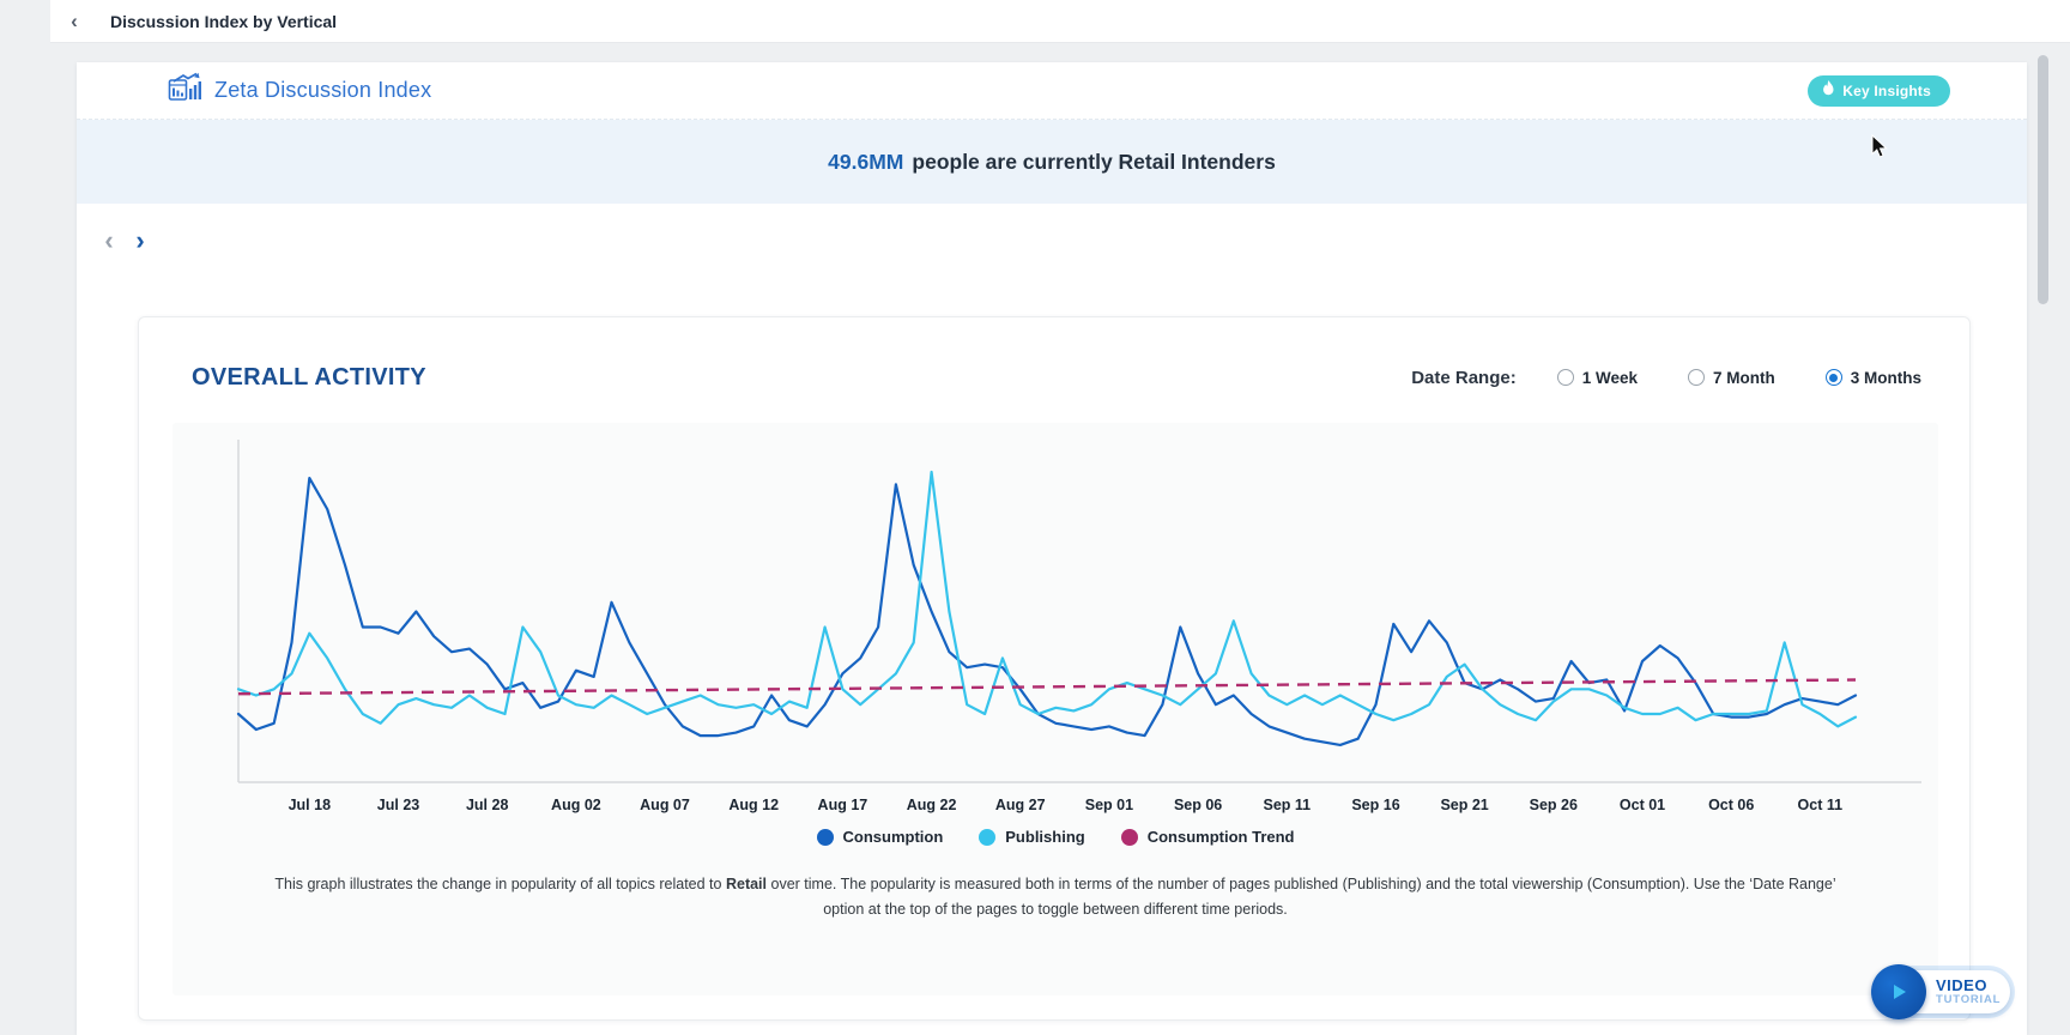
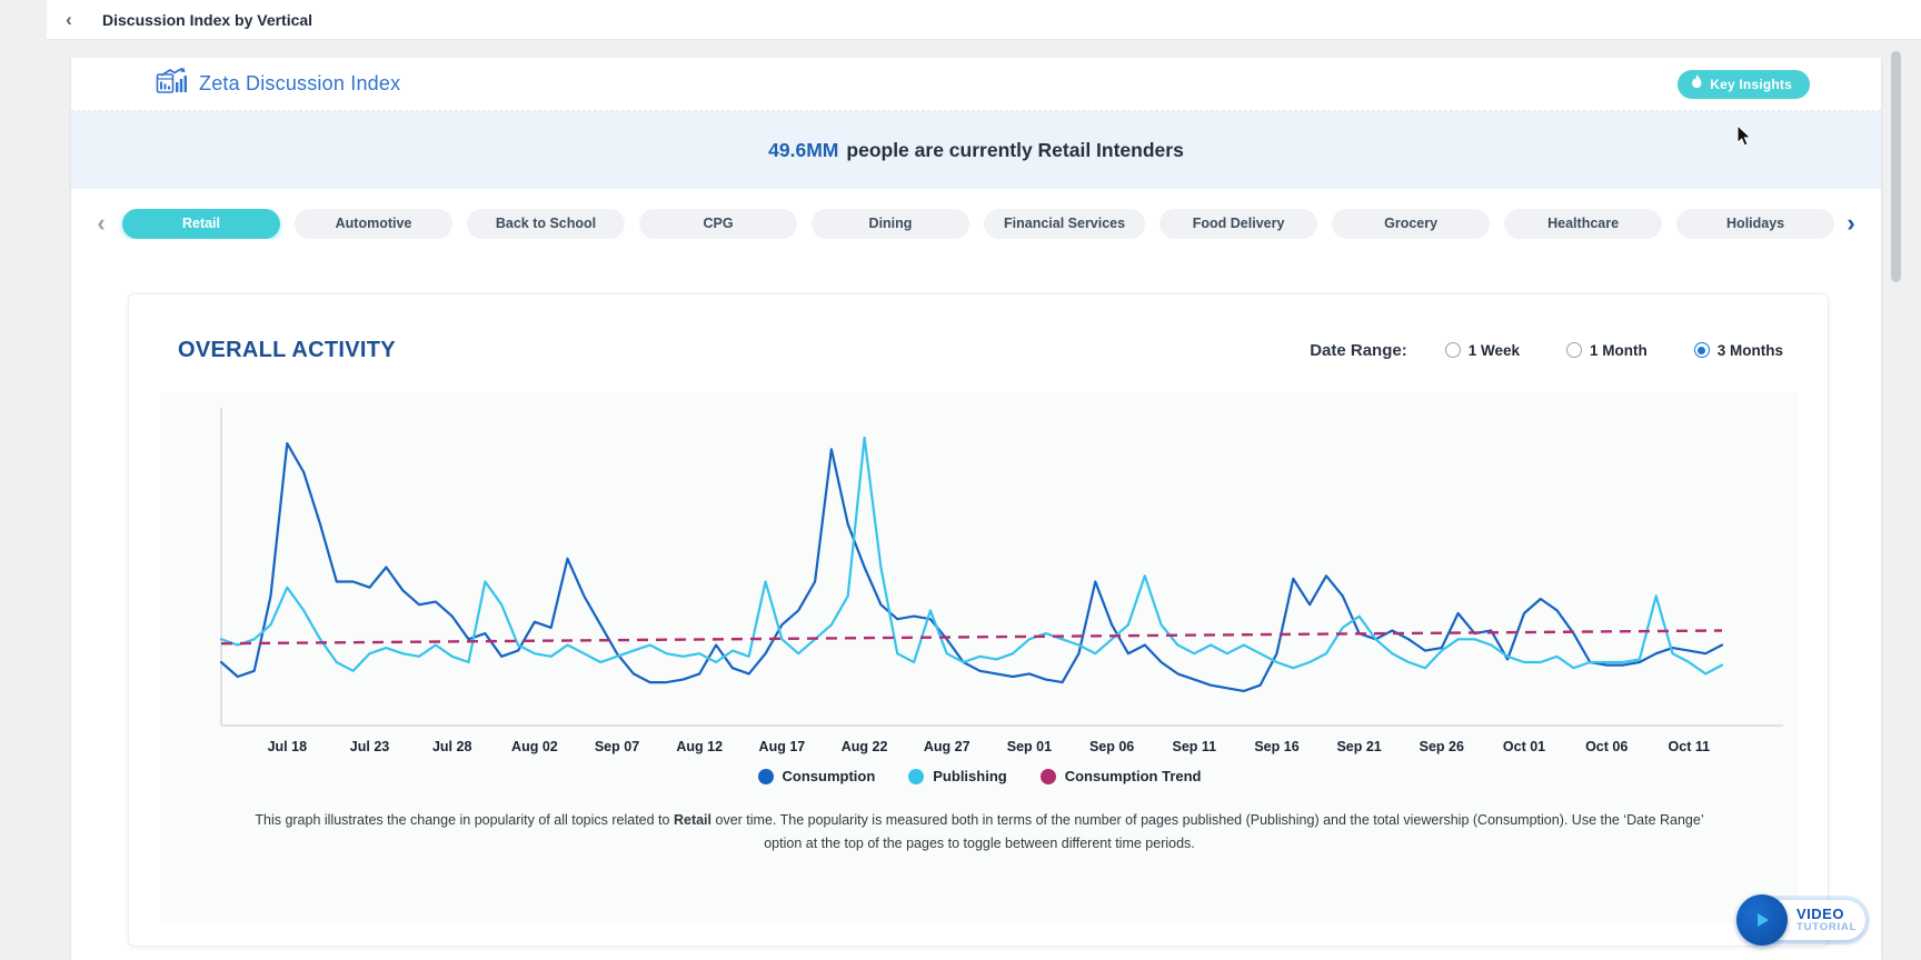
  ‹
  Discussion Index by Vertical
  Zeta Discussion Index
  Key Insights
  49.6MM
  people are currently Retail Intenders
  ‹
+ Retail
+ Automotive
+ Back to School
+ CPG
+ Dining
+ Financial Services
+ Food Delivery
+ Grocery
+ Healthcare
+ Holidays
  ›
  OVERALL ACTIVITY
  Date Range:
  1 Week
- 7 Month
+ 1 Month
  3 Months
  Jul 18
  Jul 23
  Jul 28
  Aug 02
- Aug 07
+ Sep 07
  Aug 12
  Aug 17
  Aug 22
  Aug 27
  Sep 01
  Sep 06
  Sep 11
  Sep 16
  Sep 21
  Sep 26
  Oct 01
  Oct 06
  Oct 11
  Consumption
  Publishing
  Consumption Trend
  This graph illustrates the change in popularity of all topics related to Retail over time. The popularity is measured both in terms of the number of pages published (Publishing) and the total viewership (Consumption). Use the ‘Date Range’ option at the top of the pages to toggle between different time periods.
  VIDEO
  TUTORIAL
